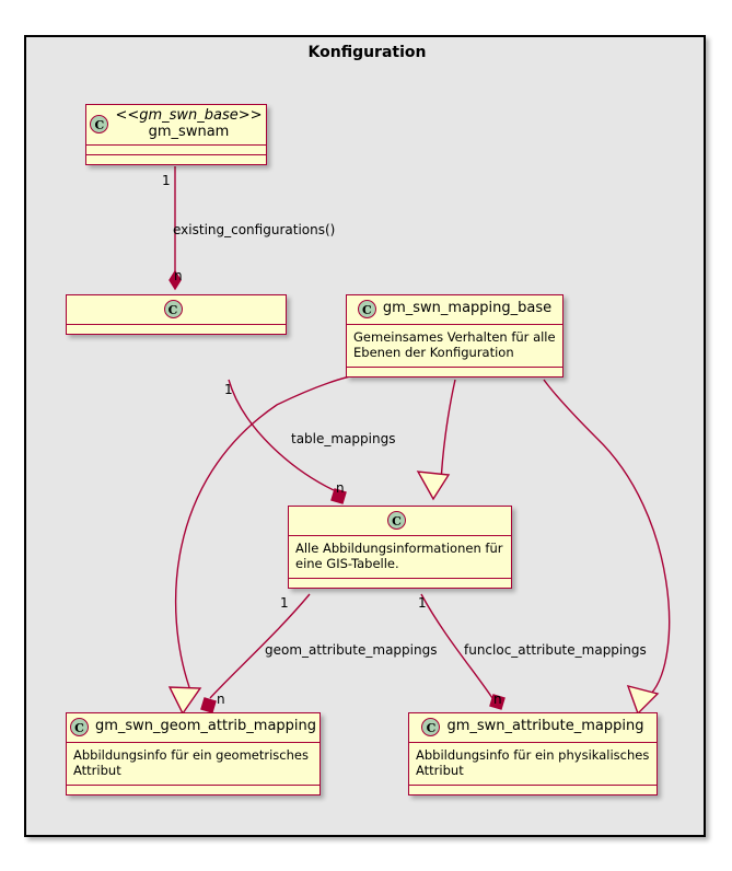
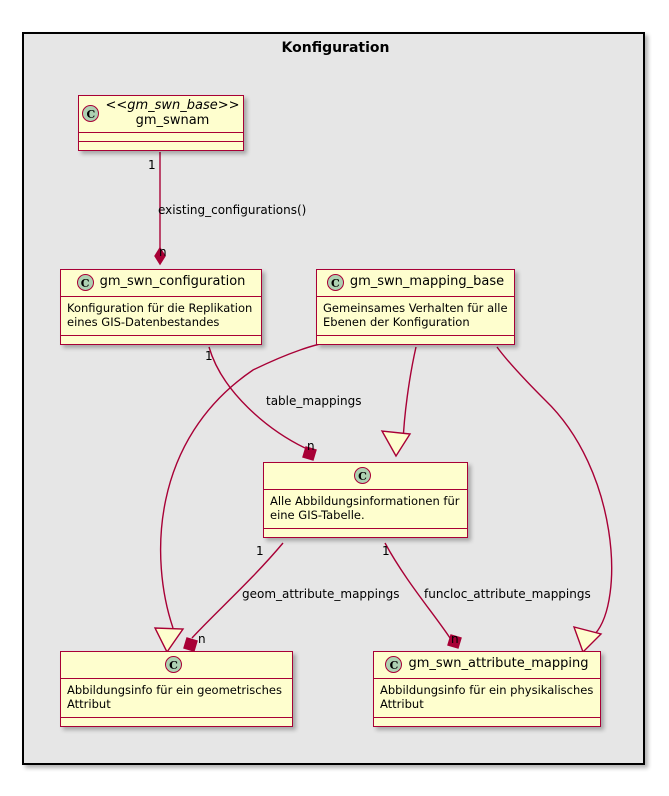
  Konfiguration
  1
  existing_configurations()
  n
  1
  table_mappings
  n
  1
  geom_attribute_mappings
  n
  1
  funcloc_attribute_mappings
  n
  C
  <<gm_swn_base>>
  gm_swnam
  C
+ gm_swn_configuration
+ Konfiguration für die Replikation
+ eines GIS-Datenbestandes
  C
  gm_swn_mapping_base
  Gemeinsames Verhalten für alle
  Ebenen der Konfiguration
  C
  Alle Abbildungsinformationen für
  eine GIS-Tabelle.
  C
- gm_swn_geom_attrib_mapping
  Abbildungsinfo für ein geometrisches
  Attribut
  C
  gm_swn_attribute_mapping
  Abbildungsinfo für ein physikalisches
  Attribut
